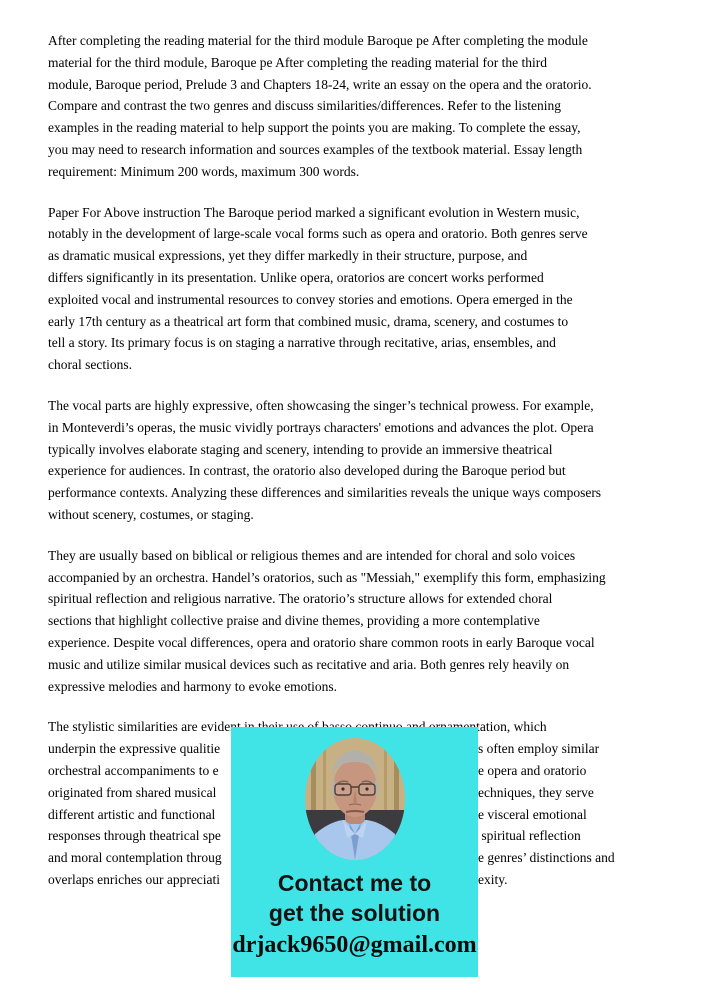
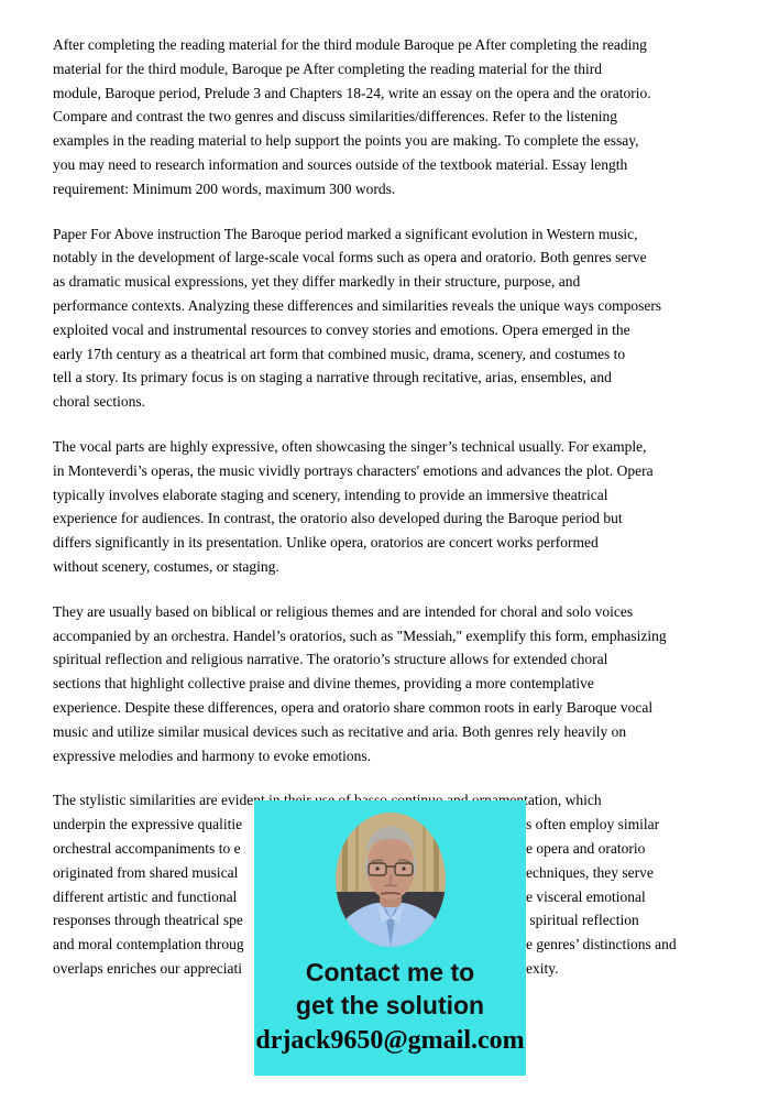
- After completing the reading material for the third module Baroque pe After completing the module
+ After completing the reading material for the third module Baroque pe After completing the reading
  material for the third module, Baroque pe After completing the reading material for the third
  module, Baroque period, Prelude 3 and Chapters 18-24, write an essay on the opera and the oratorio.
  Compare and contrast the two genres and discuss similarities/differences. Refer to the listening
  examples in the reading material to help support the points you are making. To complete the essay,
- you may need to research information and sources examples of the textbook material. Essay length
+ you may need to research information and sources outside of the textbook material. Essay length
  requirement: Minimum 200 words, maximum 300 words.
  Paper For Above instruction The Baroque period marked a significant evolution in Western music,
  notably in the development of large-scale vocal forms such as opera and oratorio. Both genres serve
  as dramatic musical expressions, yet they differ markedly in their structure, purpose, and
- differs significantly in its presentation. Unlike opera, oratorios are concert works performed
+ performance contexts. Analyzing these differences and similarities reveals the unique ways composers
  exploited vocal and instrumental resources to convey stories and emotions. Opera emerged in the
  early 17th century as a theatrical art form that combined music, drama, scenery, and costumes to
  tell a story. Its primary focus is on staging a narrative through recitative, arias, ensembles, and
  choral sections.
- The vocal parts are highly expressive, often showcasing the singer’s technical prowess. For example,
+ The vocal parts are highly expressive, often showcasing the singer’s technical usually. For example,
  in Monteverdi’s operas, the music vividly portrays characters' emotions and advances the plot. Opera
  typically involves elaborate staging and scenery, intending to provide an immersive theatrical
  experience for audiences. In contrast, the oratorio also developed during the Baroque period but
- performance contexts. Analyzing these differences and similarities reveals the unique ways composers
+ differs significantly in its presentation. Unlike opera, oratorios are concert works performed
  without scenery, costumes, or staging.
  They are usually based on biblical or religious themes and are intended for choral and solo voices
  accompanied by an orchestra. Handel’s oratorios, such as "Messiah," exemplify this form, emphasizing
  spiritual reflection and religious narrative. The oratorio’s structure allows for extended choral
  sections that highlight collective praise and divine themes, providing a more contemplative
- experience. Despite vocal differences, opera and oratorio share common roots in early Baroque vocal
+ experience. Despite these differences, opera and oratorio share common roots in early Baroque vocal
  music and utilize similar musical devices such as recitative and aria. Both genres rely heavily on
  expressive melodies and harmony to evoke emotions.
  underpin the expressive qualitie
  s often employ similar
  orchestral accompaniments to e
  e opera and oratorio
  originated from shared musical
  echniques, they serve
  different artistic and functional
  e visceral emotional
  responses through theatrical spe
  spiritual reflection
  and moral contemplation throug
  e genres’ distinctions and
  overlaps enriches our appreciati
  exity.
  Contact me to
  get the solution
  drjack9650@gmail.com
